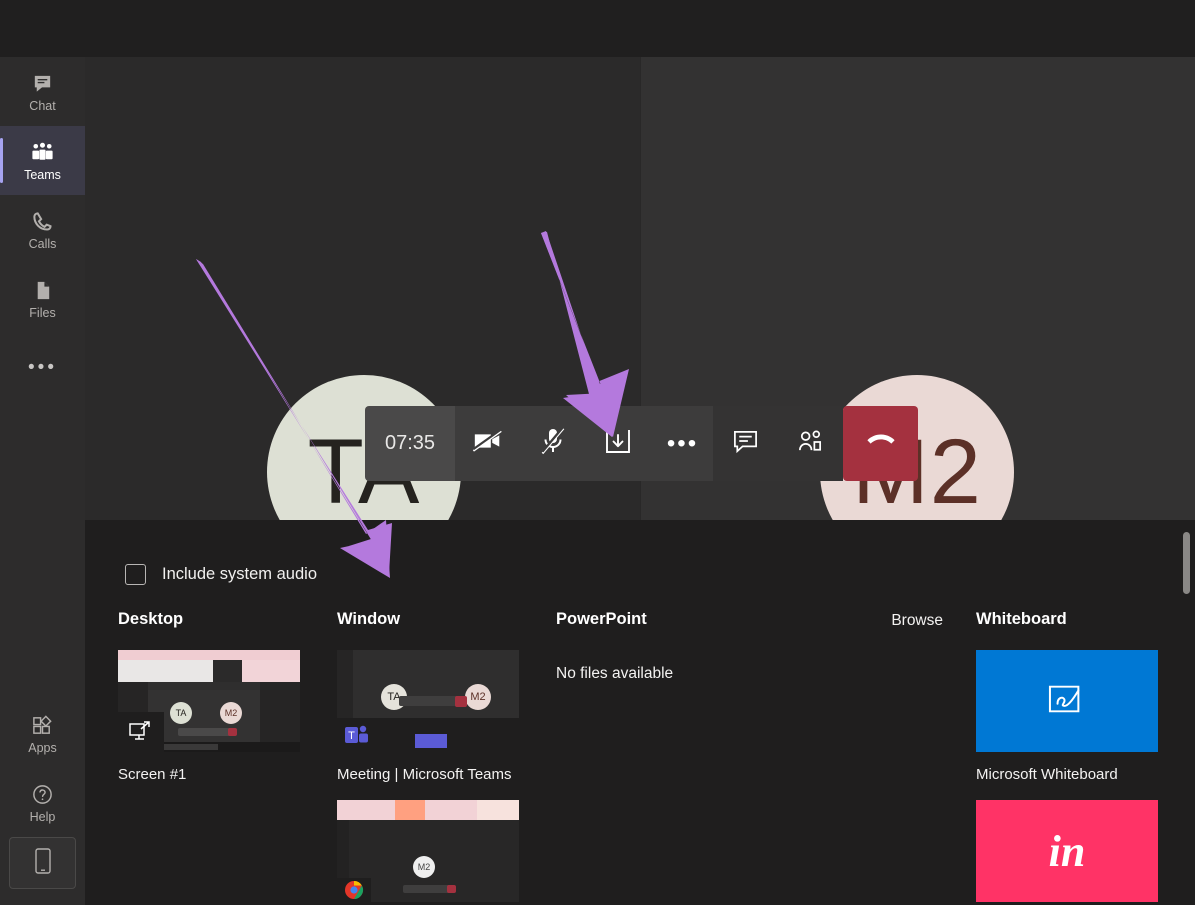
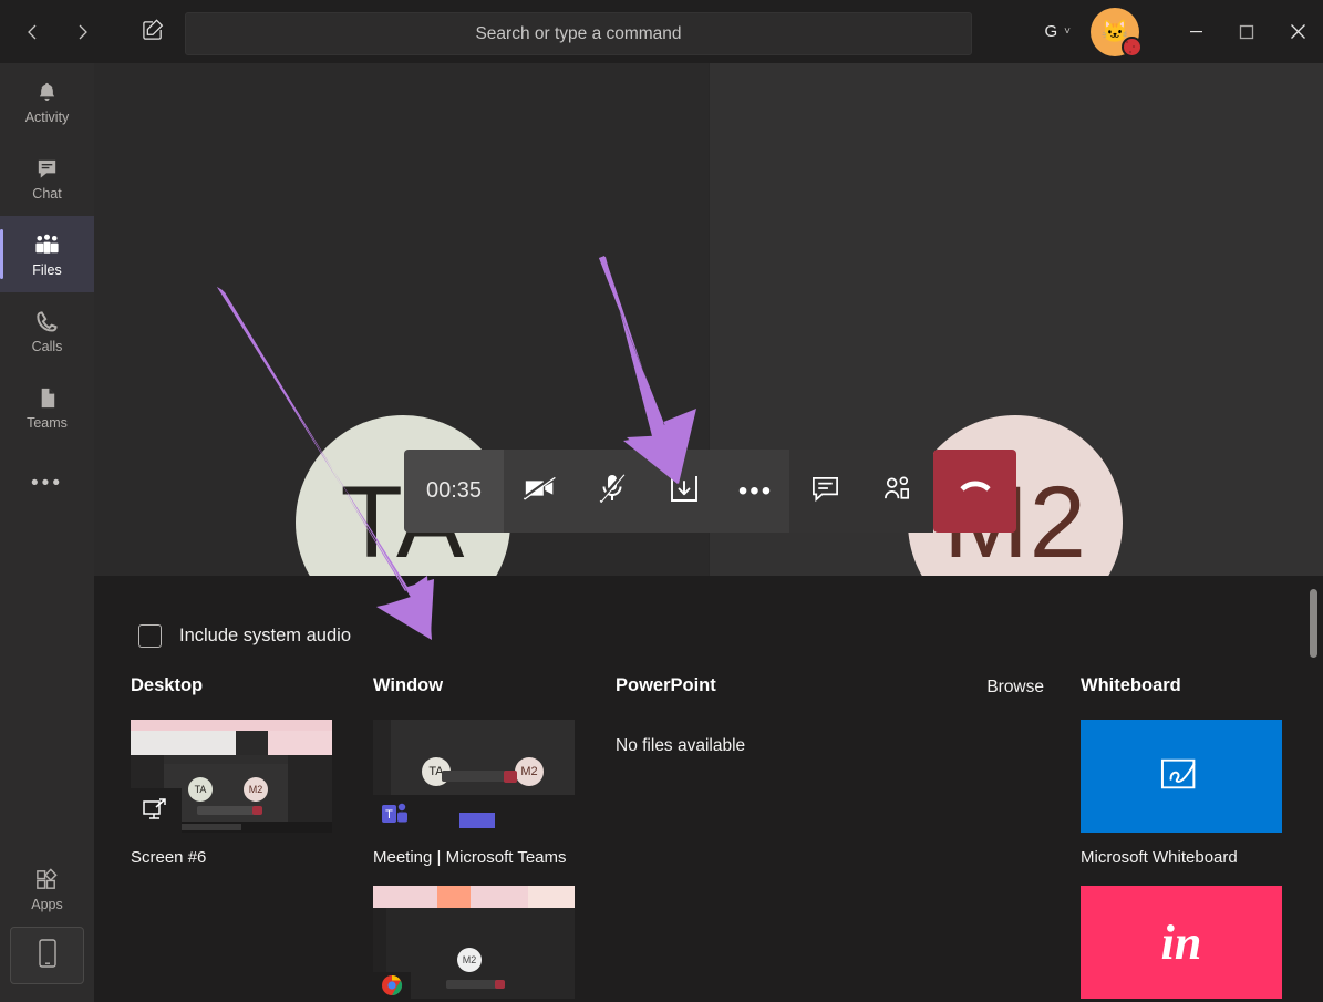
+ Search or type a command
+ G
+ ˅
+ 🐱
+ Activity
  Chat
- Teams
+ Files
  Calls
- Files
+ Teams
  •••
  Apps
- Help
- 07:35
+ 00:35
  •••
  Include system audio
  Desktop
  TA
  M2
- Screen #1
+ Screen #6
  Window
  TA
  M2
  T
  Meeting | Microsoft Teams
  M2
  PowerPoint
  Browse
  No files available
  Whiteboard
  Microsoft Whiteboard
  in
